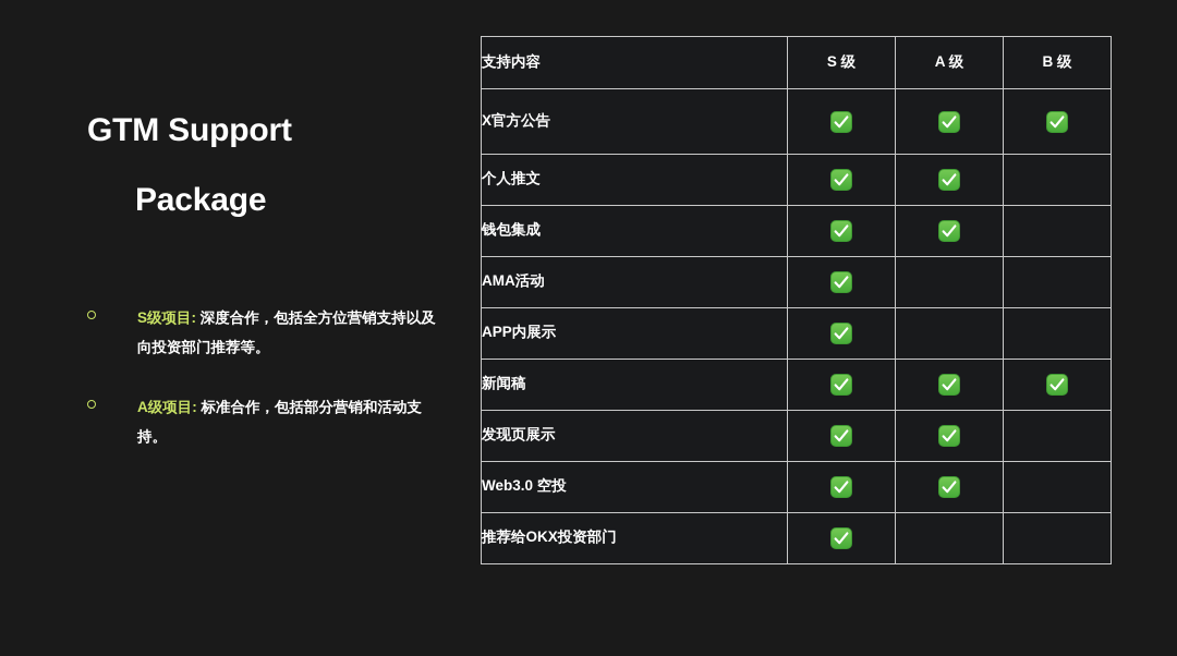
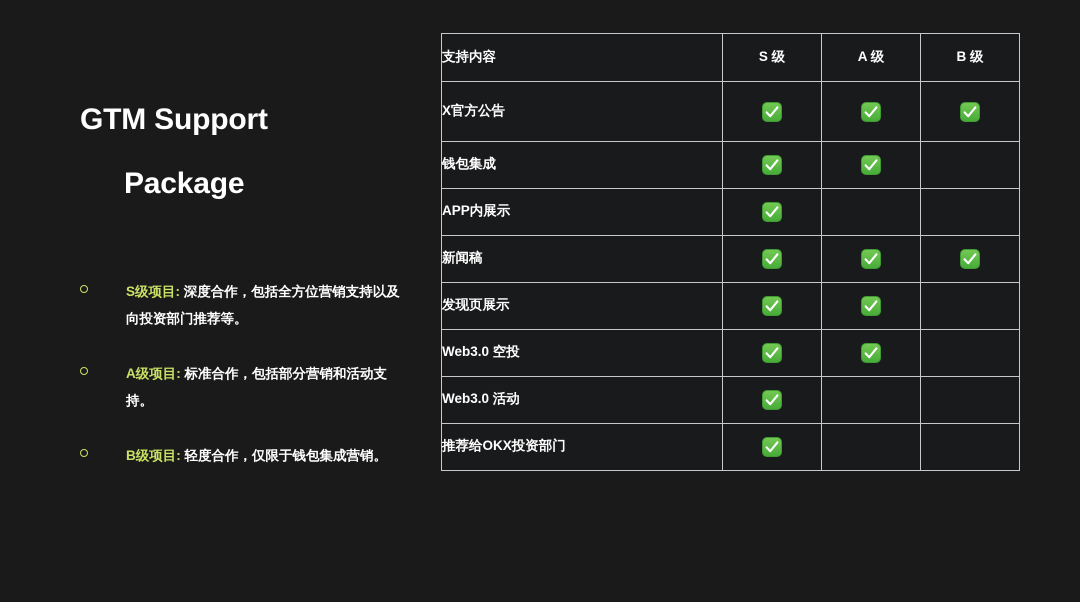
  GTM Support
  Package
  S级项目: 深度合作，包括全方位营销支持以及向投资部门推荐等。
  A级项目: 标准合作，包括部分营销和活动支持。
+ B级项目: 轻度合作，仅限于钱包集成营销。
  支持内容	S 级	A 级	B 级
  X官方公告
- 个人推文
  钱包集成
- AMA活动
  APP内展示
  新闻稿
  发现页展示
  Web3.0 空投
+ Web3.0 活动
  推荐给OKX投资部门
